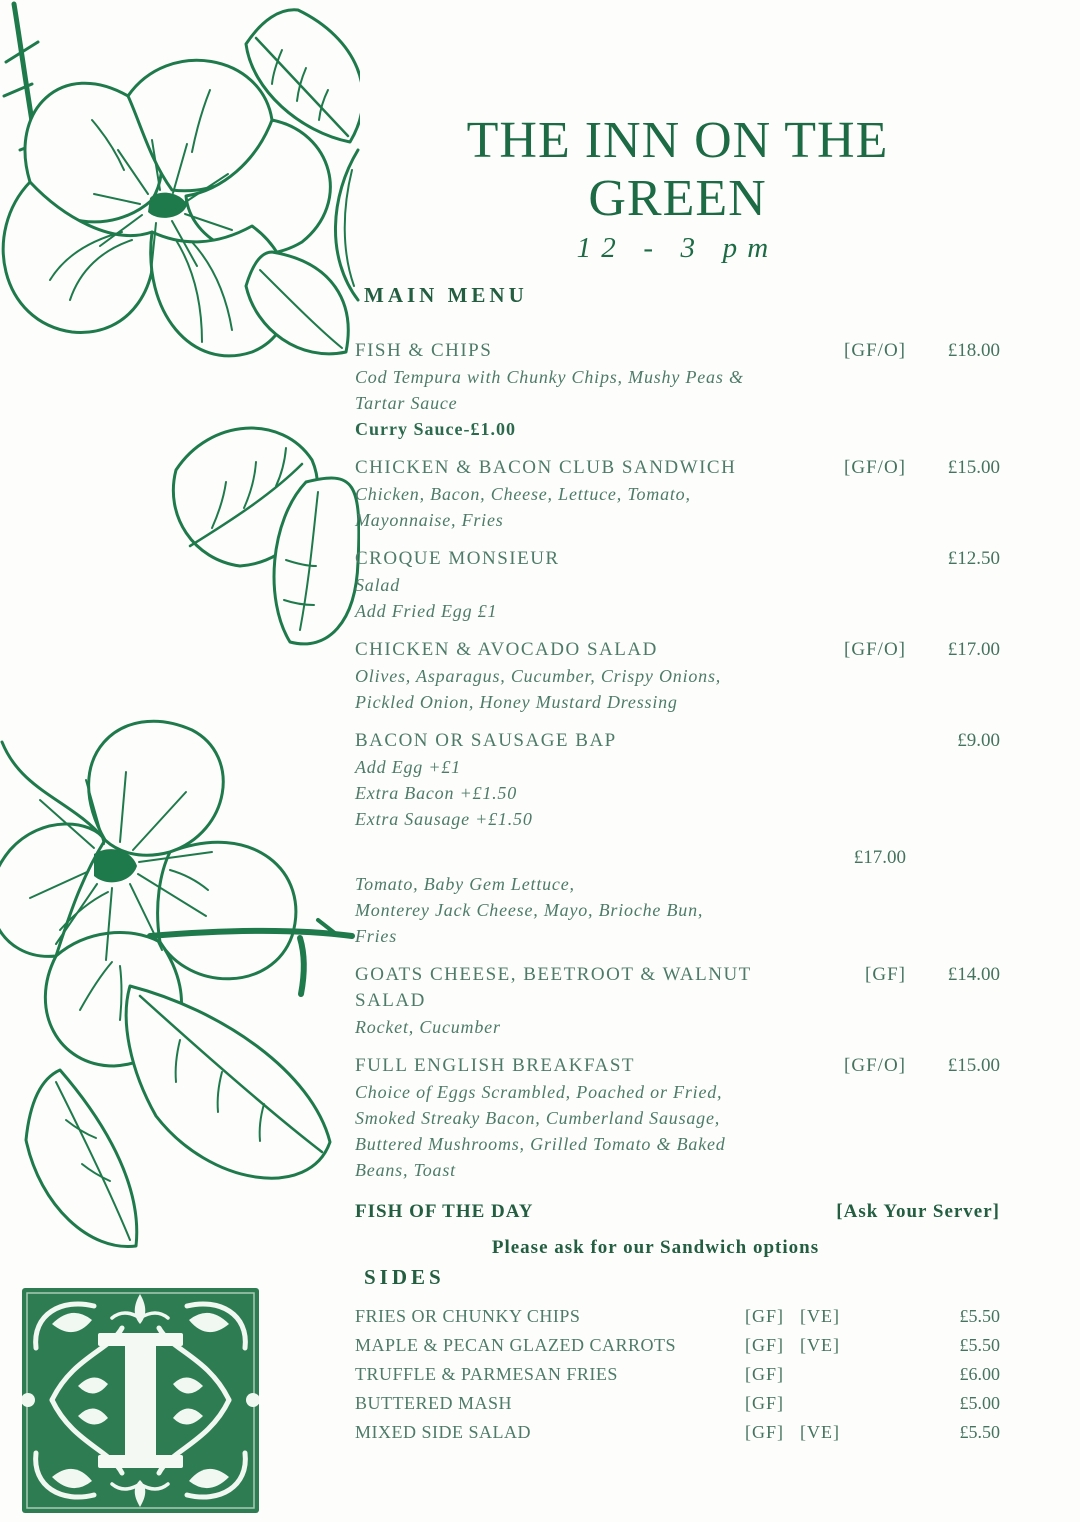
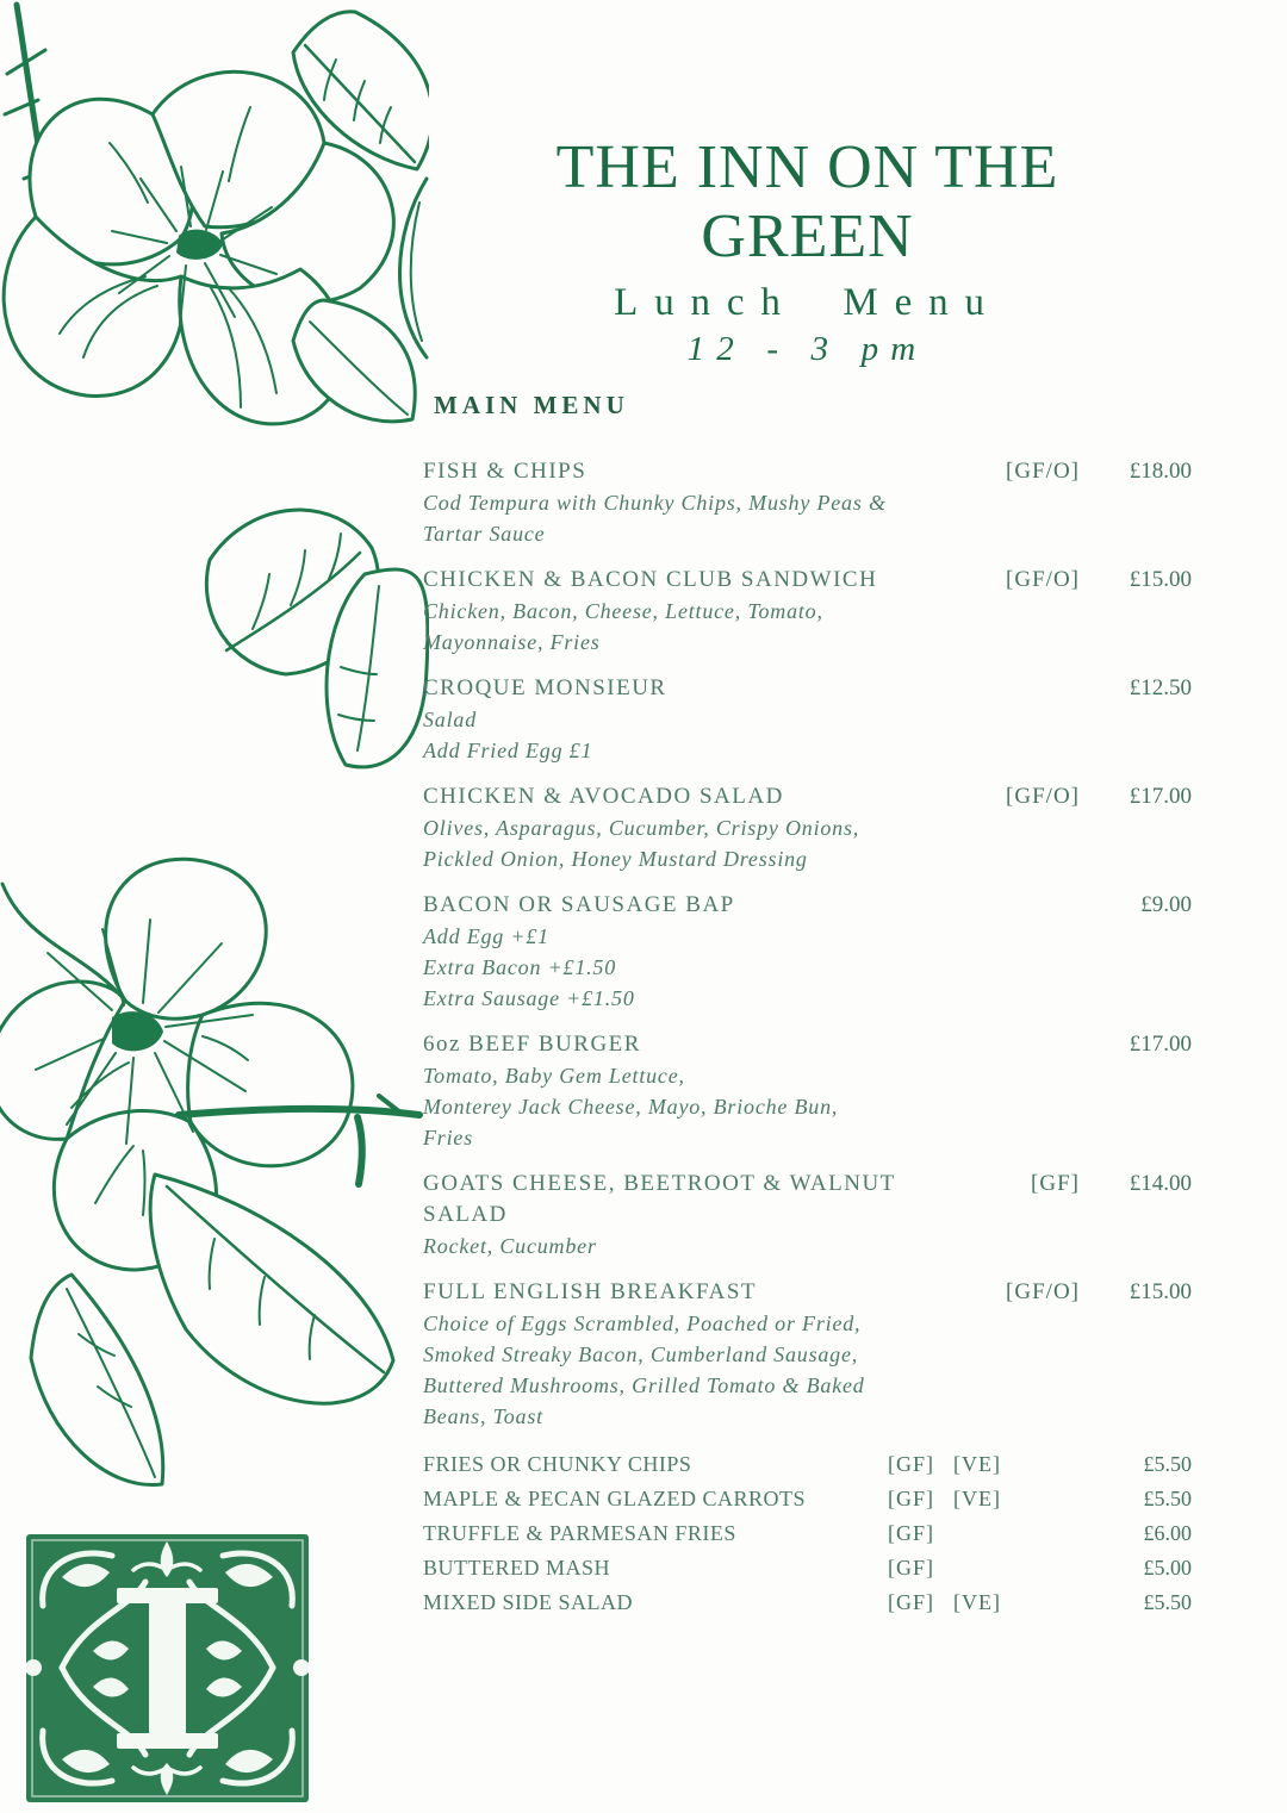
  THE INN ON THE
  GREEN
+ Lunch Menu
  12 - 3 pm
  MAIN MENU
  FISH & CHIPS
  [GF/O]
  £18.00
  Cod Tempura with Chunky Chips, Mushy Peas &
  Tartar Sauce
- Curry Sauce-£1.00
  CHICKEN & BACON CLUB SANDWICH
  [GF/O]
  £15.00
  Chicken, Bacon, Cheese, Lettuce, Tomato,
  Mayonnaise, Fries
  CROQUE MONSIEUR
  £12.50
  Salad
  Add Fried Egg £1
  CHICKEN & AVOCADO SALAD
  [GF/O]
  £17.00
  Olives, Asparagus, Cucumber, Crispy Onions,
  Pickled Onion, Honey Mustard Dressing
  BACON OR SAUSAGE BAP
  £9.00
  Add Egg +£1
  Extra Bacon +£1.50
  Extra Sausage +£1.50
+ 6oz BEEF BURGER
  £17.00
  Tomato, Baby Gem Lettuce,
  Monterey Jack Cheese, Mayo, Brioche Bun,
  Fries
  GOATS CHEESE, BEETROOT & WALNUT
  SALAD
  [GF]
  £14.00
  Rocket, Cucumber
  FULL ENGLISH BREAKFAST
  [GF/O]
  £15.00
  Choice of Eggs Scrambled, Poached or Fried,
  Smoked Streaky Bacon, Cumberland Sausage,
  Buttered Mushrooms, Grilled Tomato & Baked
  Beans, Toast
- FISH OF THE DAY
- [Ask Your Server]
- Please ask for our Sandwich options
- SIDES
  FRIES OR CHUNKY CHIPS
  [GF]
  [VE]
  £5.50
  MAPLE & PECAN GLAZED CARROTS
  [GF]
  [VE]
  £5.50
  TRUFFLE & PARMESAN FRIES
  [GF]
  £6.00
  BUTTERED MASH
  [GF]
  £5.00
  MIXED SIDE SALAD
  [GF]
  [VE]
  £5.50
